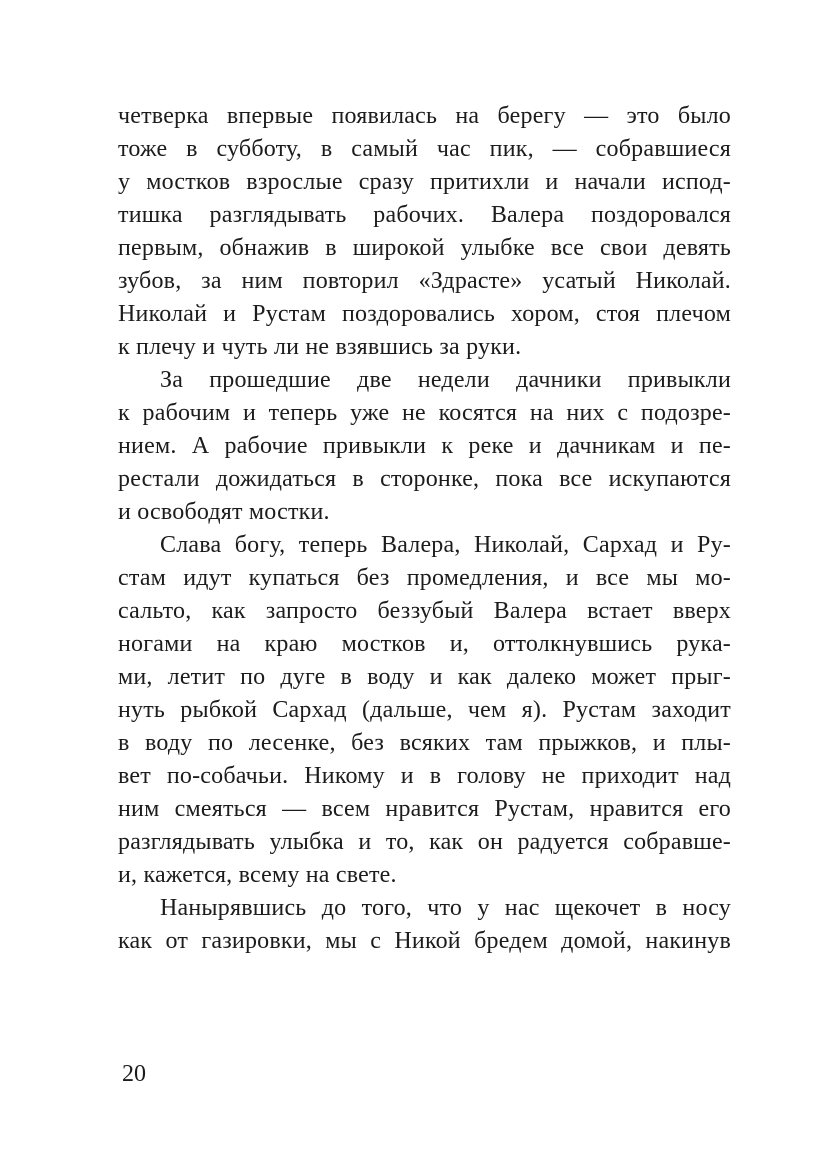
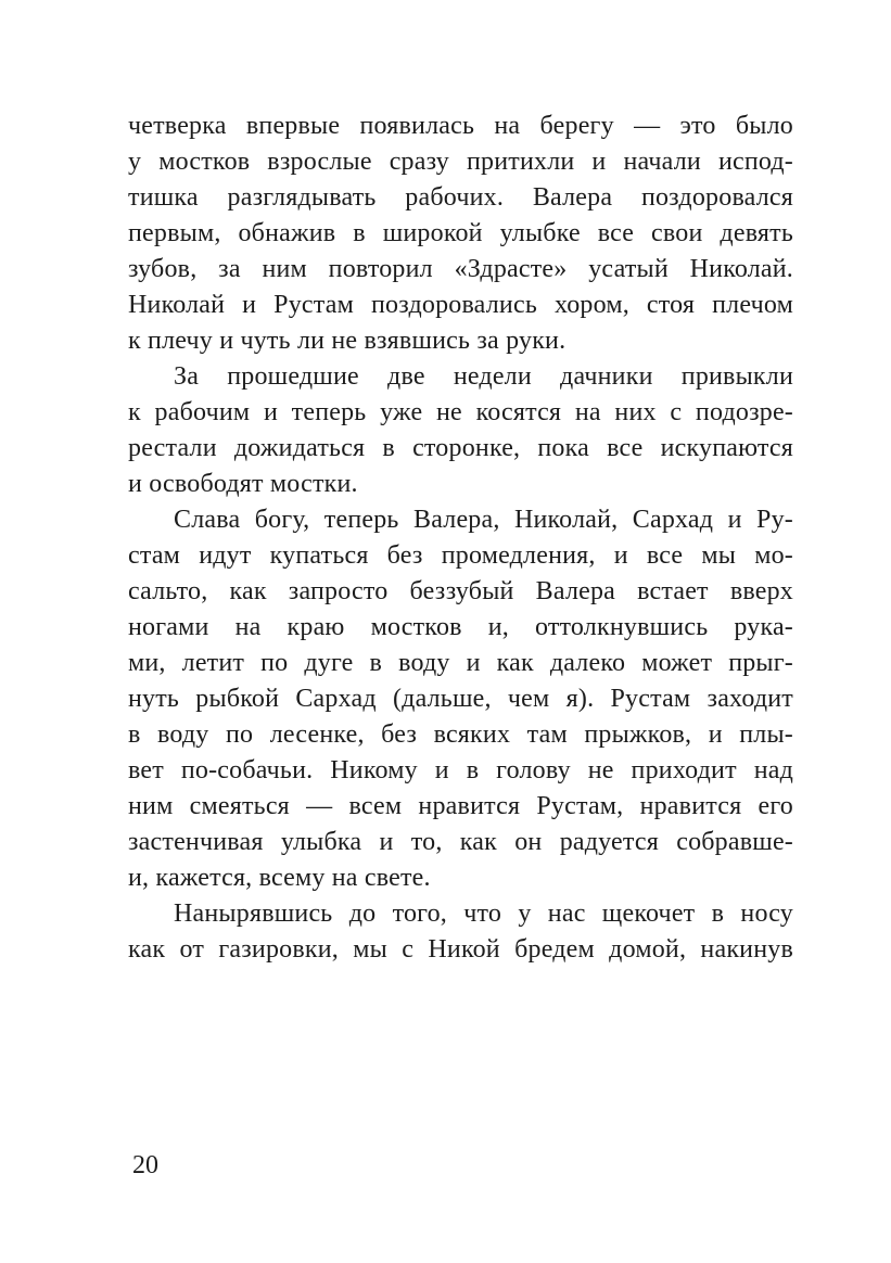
  четверка впервые появилась на берегу — это было
- тоже в субботу, в самый час пик, — собравшиеся
  у мостков взрослые сразу притихли и начали испод-
  тишка разглядывать рабочих. Валера поздоровался
  первым, обнажив в широкой улыбке все свои девять
  зубов, за ним повторил «Здрасте» усатый Николай.
  Николай и Рустам поздоровались хором, стоя плечом
  к плечу и чуть ли не взявшись за руки.
  За прошедшие две недели дачники привыкли
  к рабочим и теперь уже не косятся на них с подозре-
- нием. А рабочие привыкли к реке и дачникам и пе-
  рестали дожидаться в сторонке, пока все искупаются
  и освободят мостки.
  Слава богу, теперь Валера, Николай, Сархад и Ру-
  стам идут купаться без промедления, и все мы мо-
  сальто, как запросто беззубый Валера встает вверх
  ногами на краю мостков и, оттолкнувшись рука-
  ми, летит по дуге в воду и как далеко может прыг-
  нуть рыбкой Сархад (дальше, чем я). Рустам заходит
  в воду по лесенке, без всяких там прыжков, и плы-
  вет по-собачьи. Никому и в голову не приходит над
  ним смеяться — всем нравится Рустам, нравится его
- разглядывать улыбка и то, как он радуется собравше-
+ застенчивая улыбка и то, как он радуется собравше-
  и, кажется, всему на свете.
  Нанырявшись до того, что у нас щекочет в носу
  как от газировки, мы с Никой бредем домой, накинув
  20
